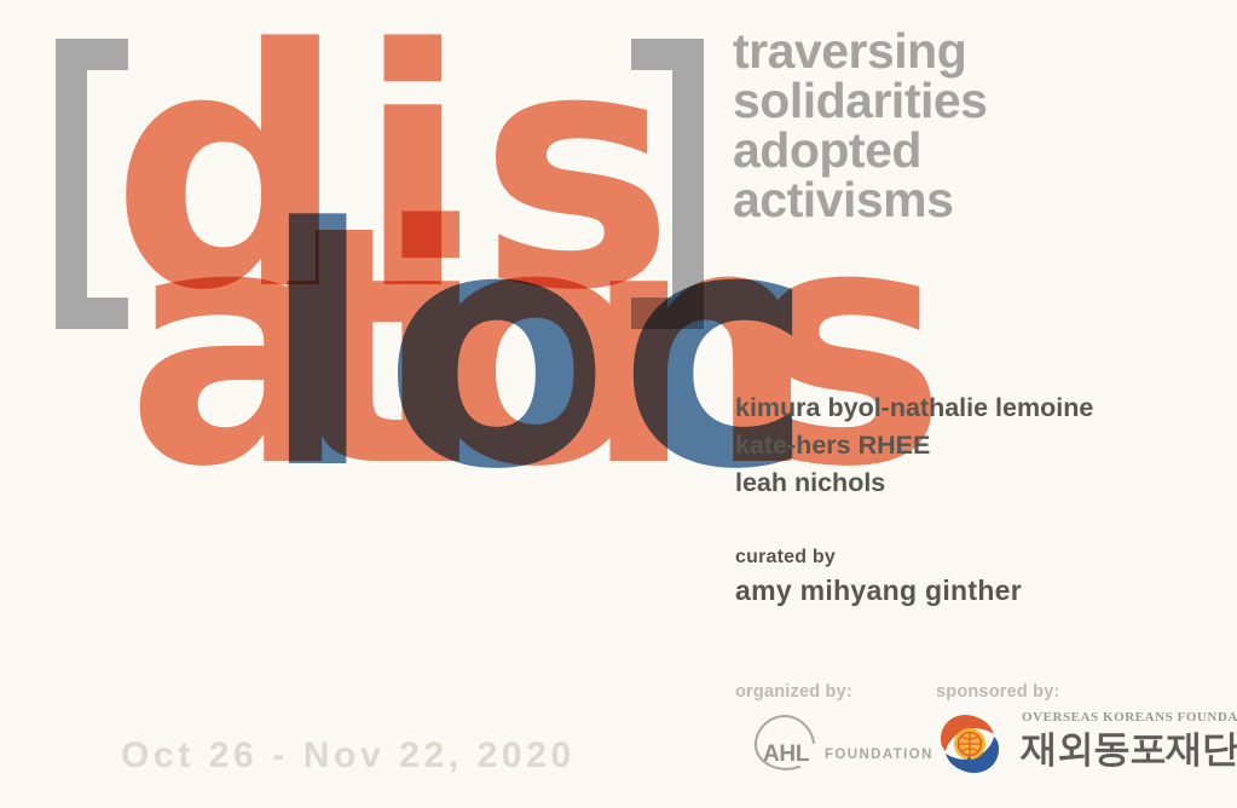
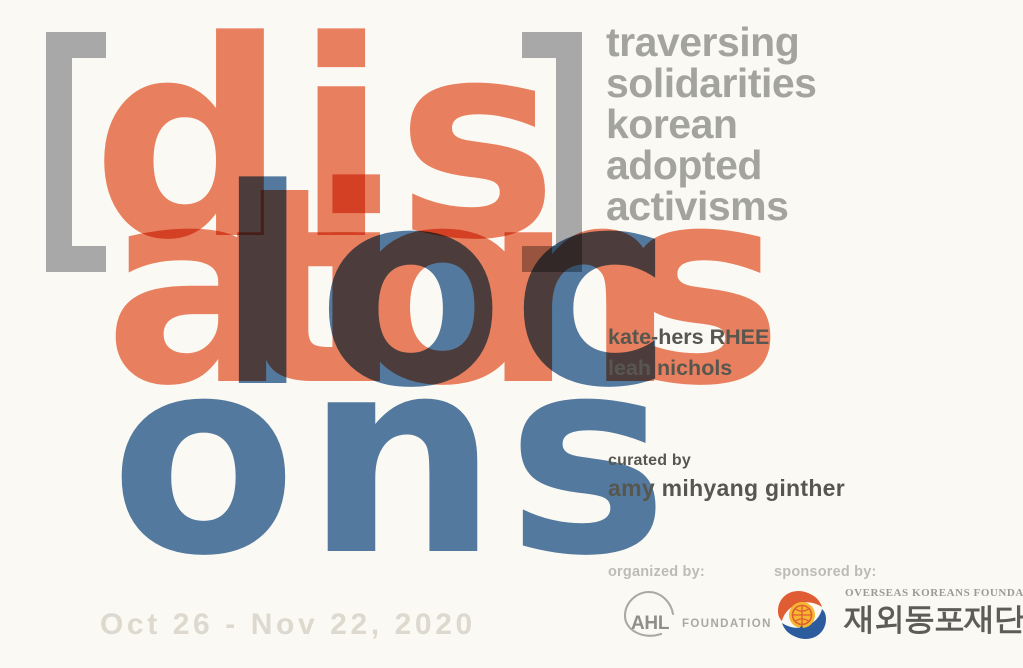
  dis
  loc
  ations
+ ons
  traversing
  solidarities
+ korean
  adopted
  activisms
- kimura byol-nathalie lemoine
  kate-hers RHEE
  leah nichols
  curated by
  amy mihyang ginther
  organized by:
  sponsored by:
  AHL
  FOUNDATION
  OVERSEAS KOREANS FOUNDA
  재외동포재단
  Oct 26 - Nov 22, 2020
